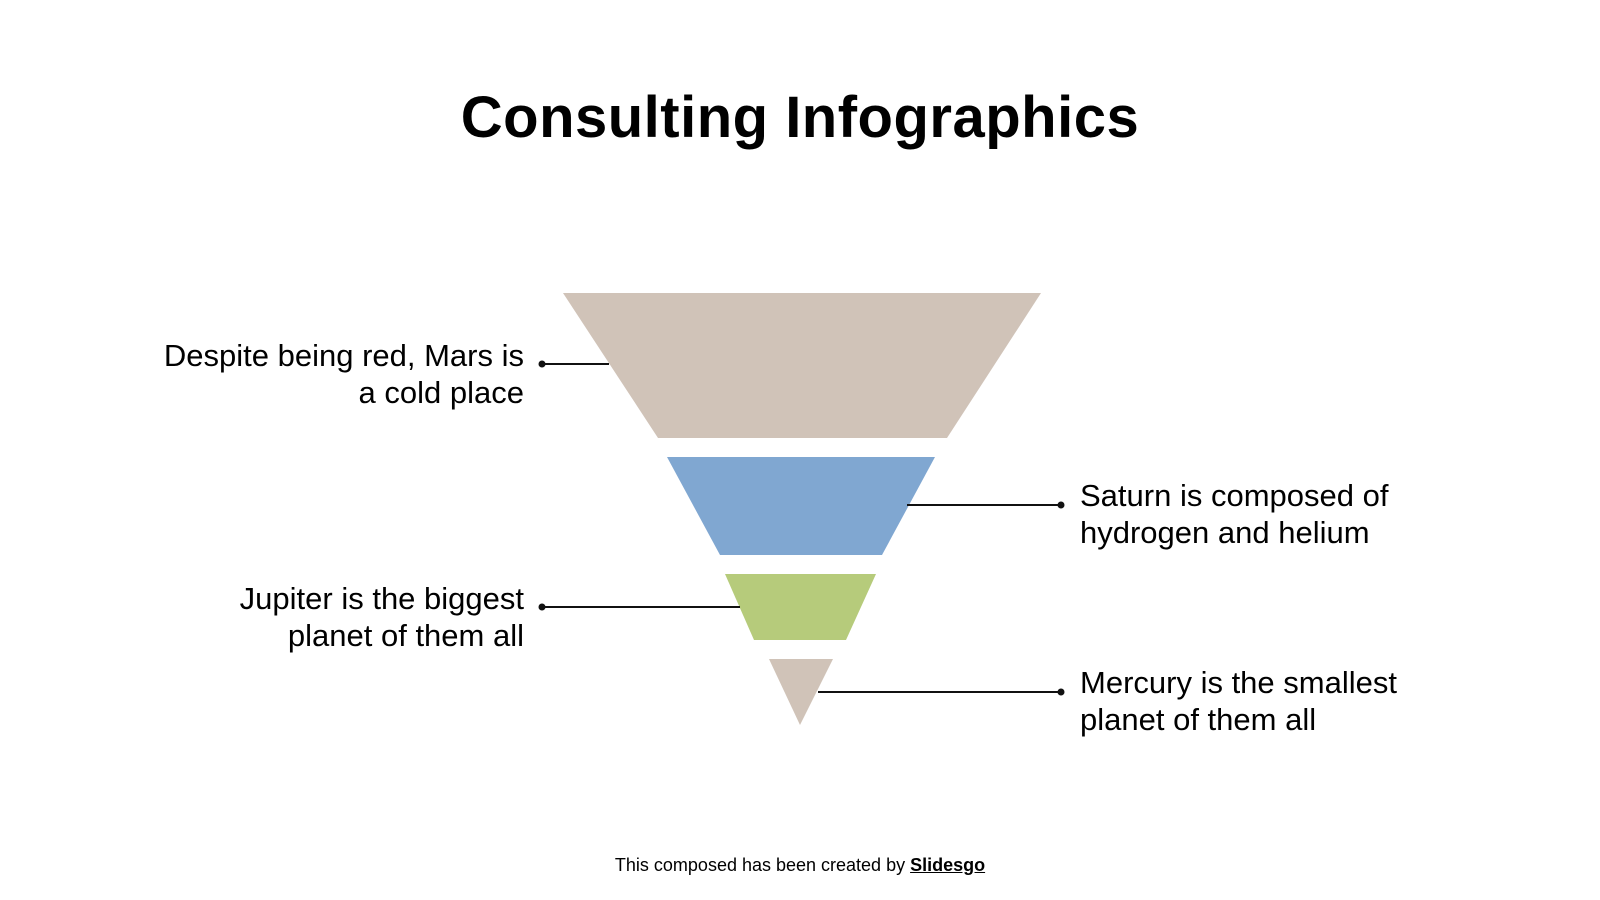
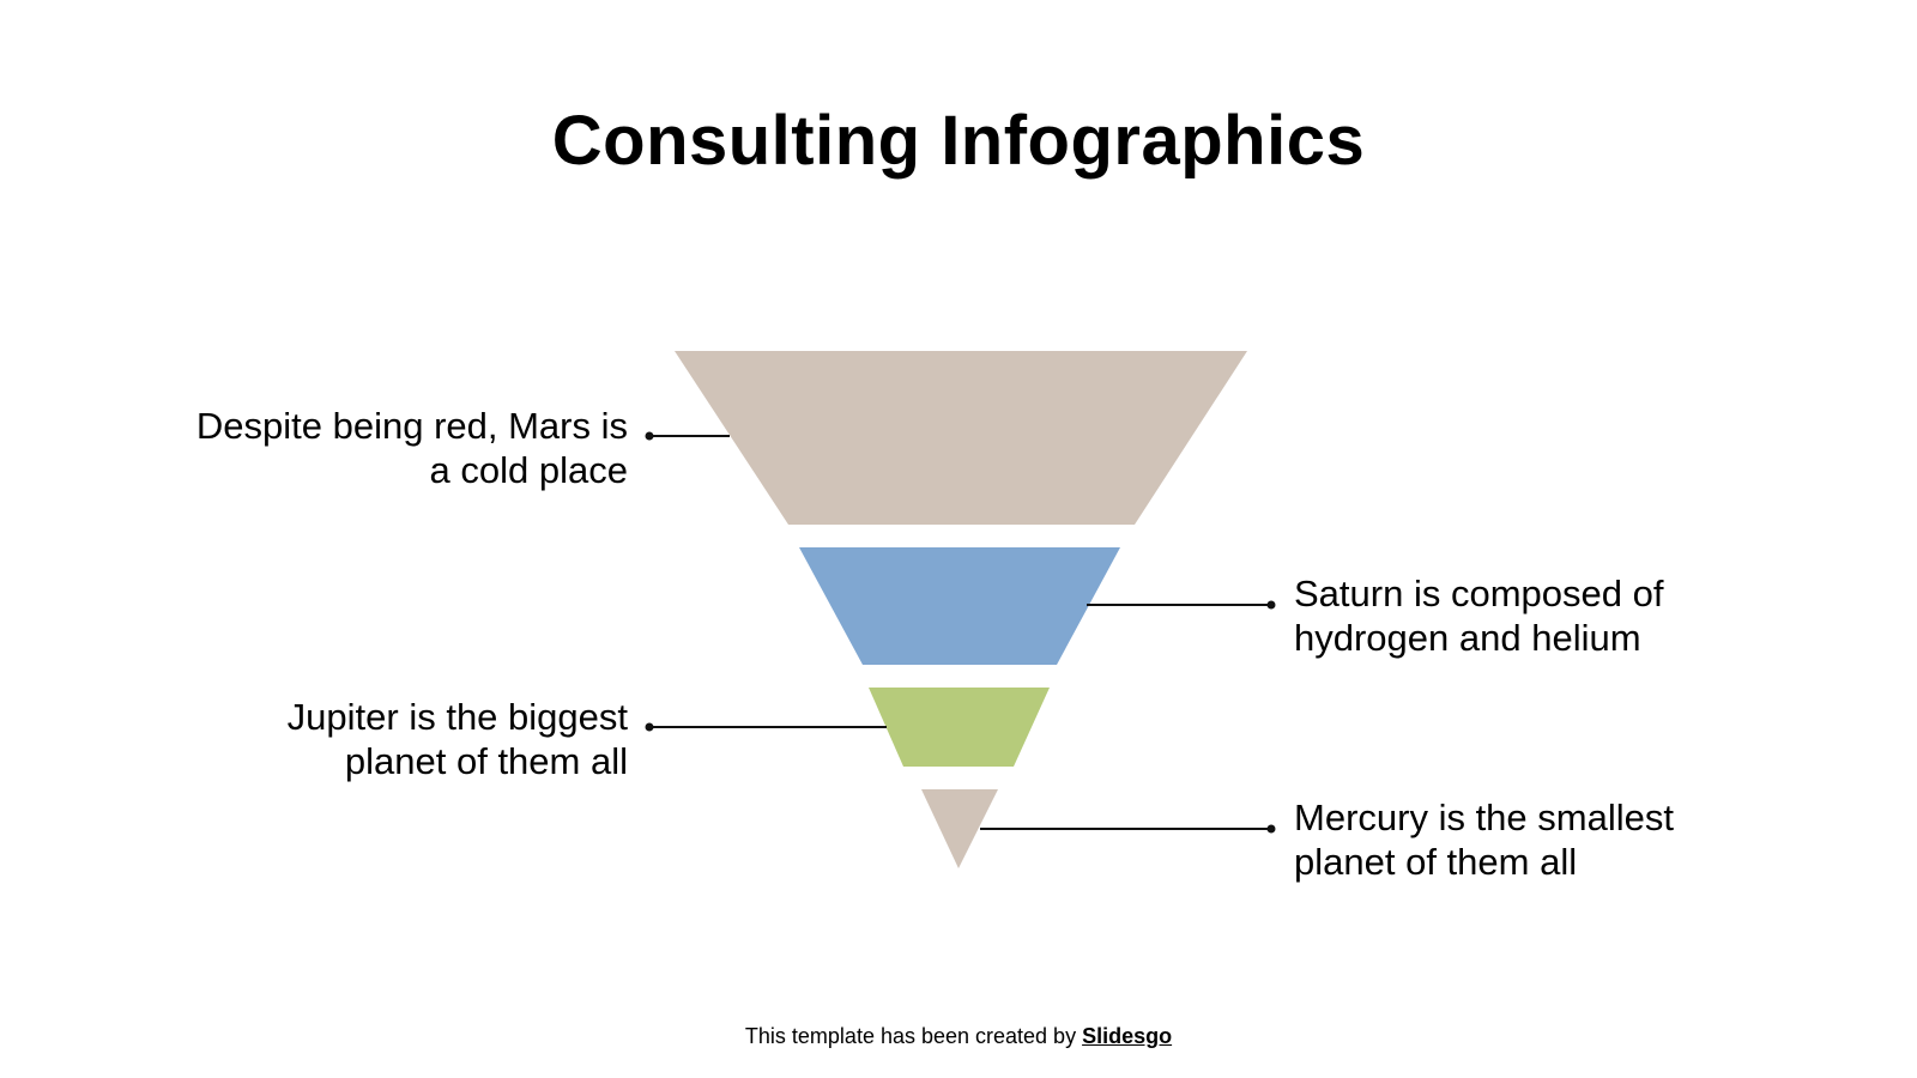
  Consulting Infographics
  Despite being red, Mars is
  a cold place
  Saturn is composed of
  hydrogen and helium
  Jupiter is the biggest
  planet of them all
  Mercury is the smallest
  planet of them all
- This composed has been created by Slidesgo
+ This template has been created by Slidesgo
